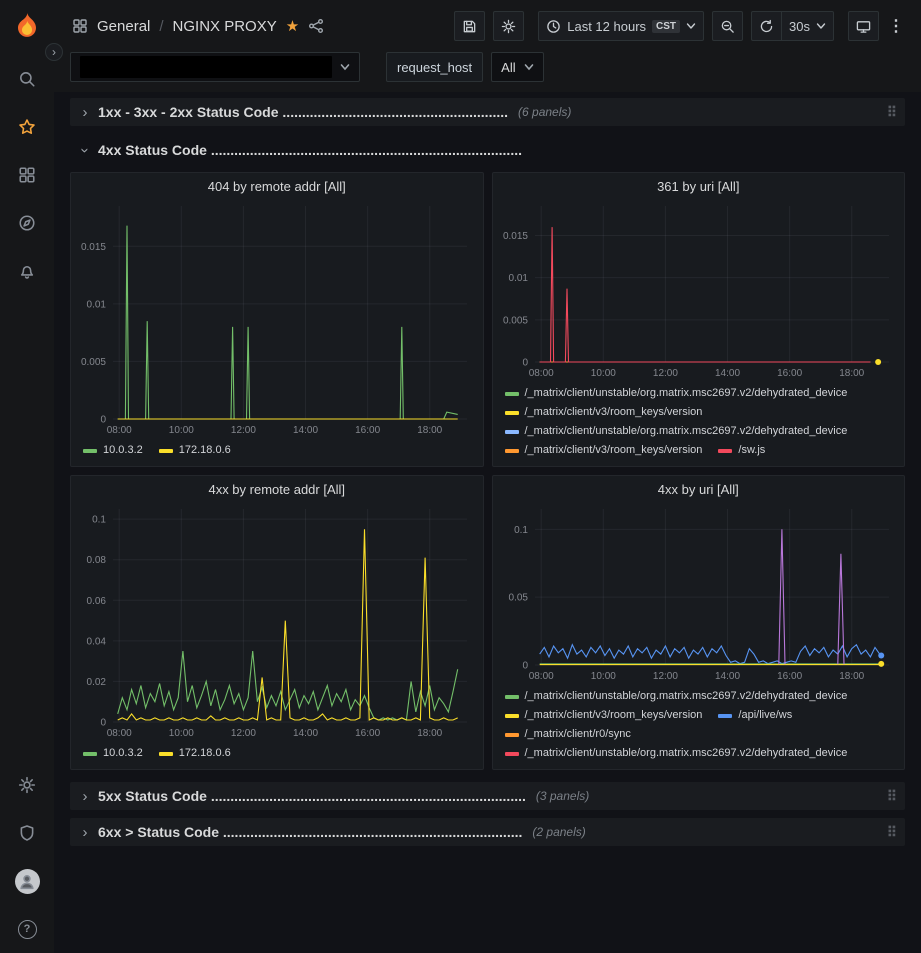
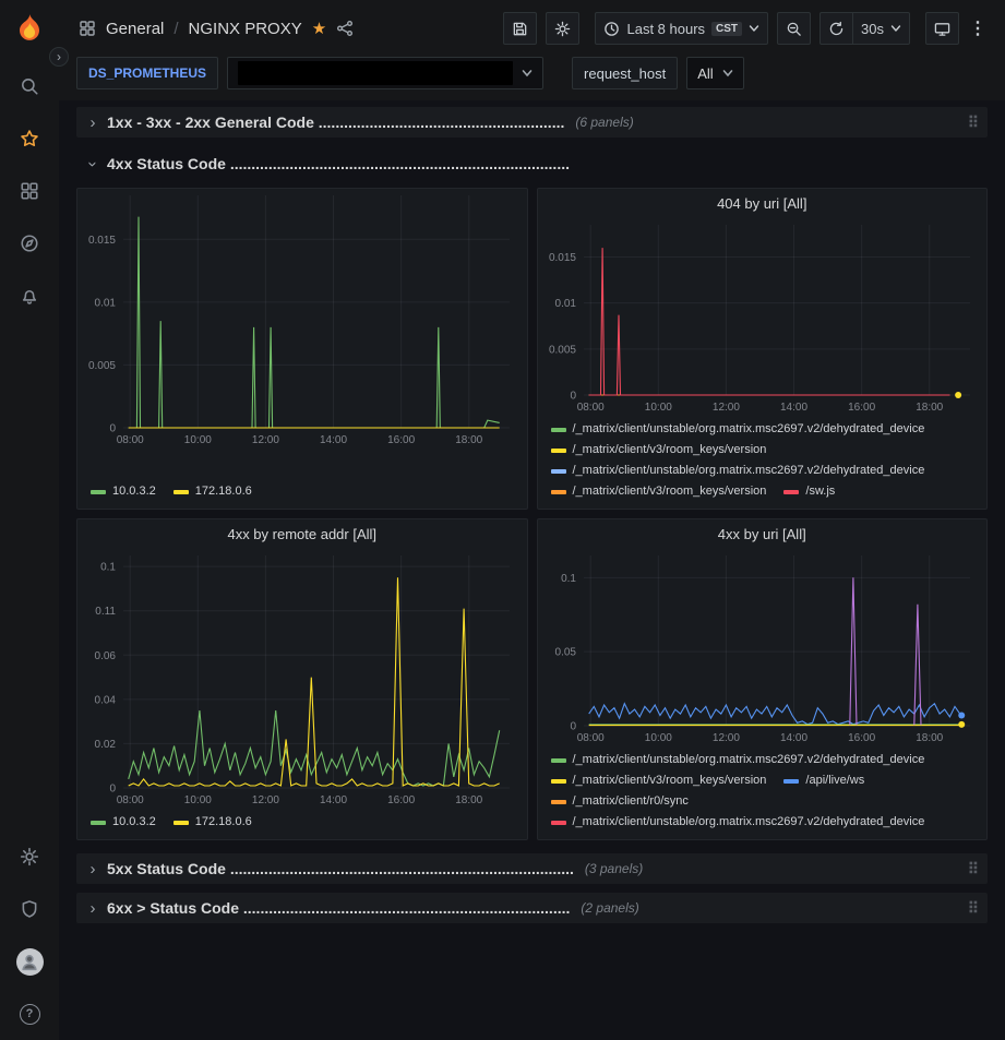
  ?
  ›
  General
  /
  NGINX PROXY
  ★
- Last 12 hours
+ Last 8 hours
  CST
  30s
  ⋮
+ DS_PROMETHEUS
  request_host
  All
  ›
- 1xx - 3xx - 2xx Status Code ..........................................................
+ 1xx - 3xx - 2xx General Code ..........................................................
  (6 panels)
  ⠿
  4xx Status Code ................................................................................
- 404 by remote addr [All]
  08:00
  10:00
  12:00
  14:00
  16:00
  18:00
  0
  0.005
  0.01
  0.015
  10.0.3.2
  172.18.0.6
- 361 by uri [All]
+ 404 by uri [All]
  08:00
  10:00
  12:00
  14:00
  16:00
  18:00
  0
  0.005
  0.01
  0.015
  /_matrix/client/unstable/org.matrix.msc2697.v2/dehydrated_device
  /_matrix/client/v3/room_keys/version
  /_matrix/client/unstable/org.matrix.msc2697.v2/dehydrated_device
  /_matrix/client/v3/room_keys/version
  /sw.js
  4xx by remote addr [All]
  08:00
  10:00
  12:00
  14:00
  16:00
  18:00
  0
  0.02
  0.04
  0.06
- 0.08
+ 0.11
  0.1
  10.0.3.2
  172.18.0.6
  4xx by uri [All]
  08:00
  10:00
  12:00
  14:00
  16:00
  18:00
  0
  0.05
  0.1
  /_matrix/client/unstable/org.matrix.msc2697.v2/dehydrated_device
  /_matrix/client/v3/room_keys/version
  /api/live/ws
  /_matrix/client/r0/sync
  /_matrix/client/unstable/org.matrix.msc2697.v2/dehydrated_device
  ›
  5xx Status Code .................................................................................
  (3 panels)
  ⠿
  ›
  6xx > Status Code .............................................................................
  (2 panels)
  ⠿
